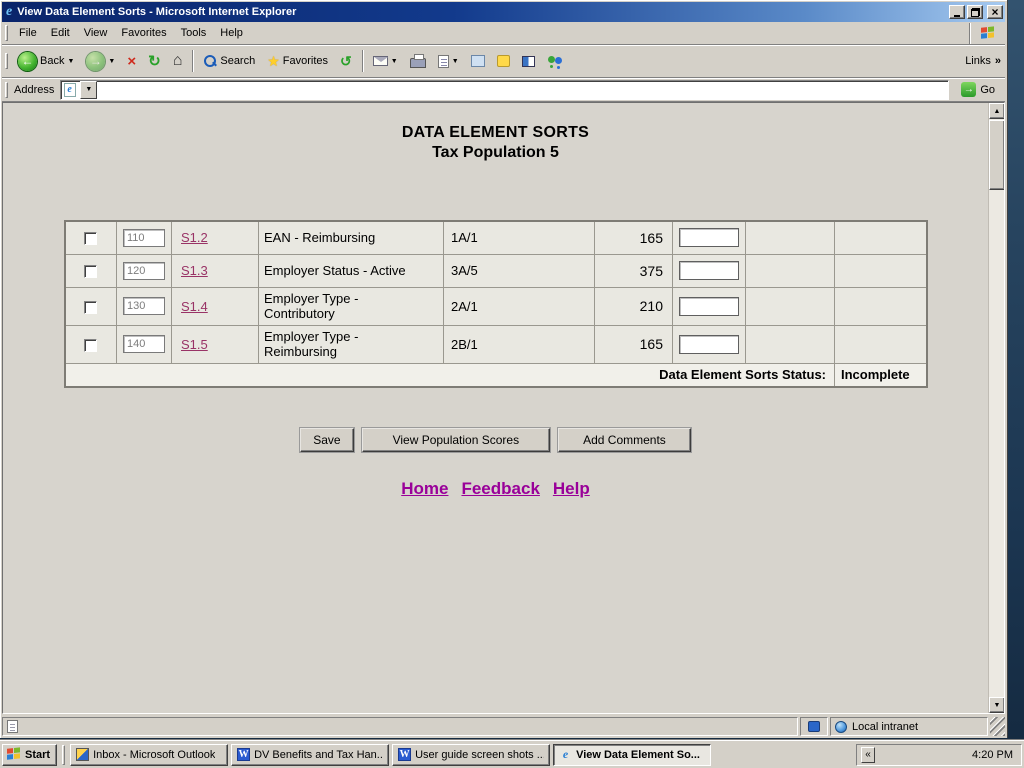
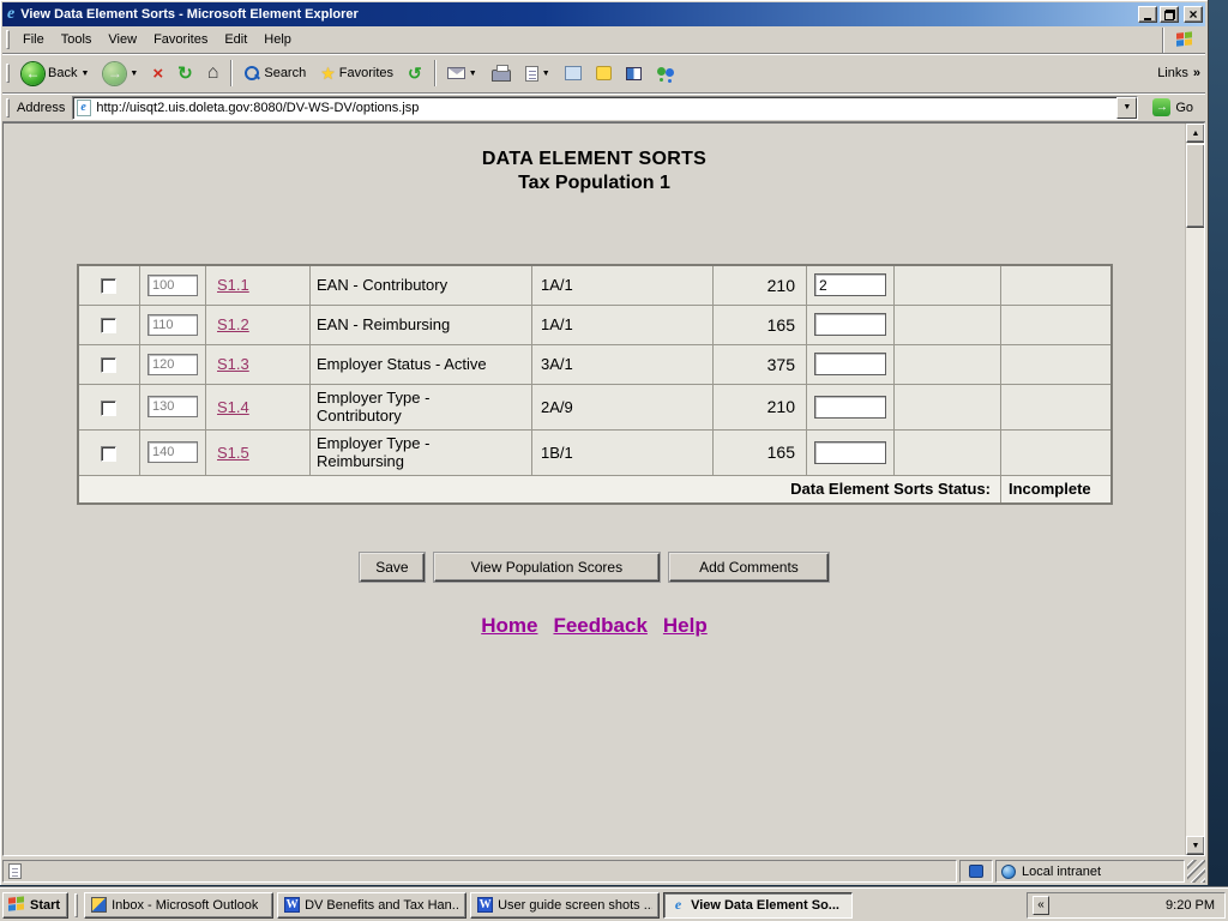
  e
- View Data Element Sorts - Microsoft Internet Explorer
+ View Data Element Sorts - Microsoft Element Explorer
  ×
  File
- Edit
+ Tools
  View
  Favorites
- Tools
+ Edit
  Help
  ←
  Back
  →
  ×
  ↻
  ⌂
  Search
  ★
  Favorites
  ↺
  Links
  »
  Address
+ http://uisqt2.uis.doleta.gov:8080/DV-WS-DV/options.jsp
  →
  Go
  DATA ELEMENT SORTS
- Tax Population 5
+ Tax Population 1
+ 	100	S1.1	EAN - Contributory	1A/1	210	2
  	110	S1.2	EAN - Reimbursing	1A/1	165
- 	120	S1.3	Employer Status - Active	3A/5	375
+ 	120	S1.3	Employer Status - Active	3A/1	375
- 	130	S1.4	Employer Type - Contributory	2A/1	210
+ 	130	S1.4	Employer Type - Contributory	2A/9	210
- 	140	S1.5	Employer Type - Reimbursing	2B/1	165
+ 	140	S1.5	Employer Type - Reimbursing	1B/1	165
  Data Element Sorts Status:	Incomplete
  Save
  View Population Scores
  Add Comments
  Home
  Feedback
  Help
  Local intranet
  Start
  Inbox - Microsoft Outlook
  W
  DV Benefits and Tax Han..
  W
  User guide screen shots ..
  e
  View Data Element So...
  «
- 4:20 PM
+ 9:20 PM
